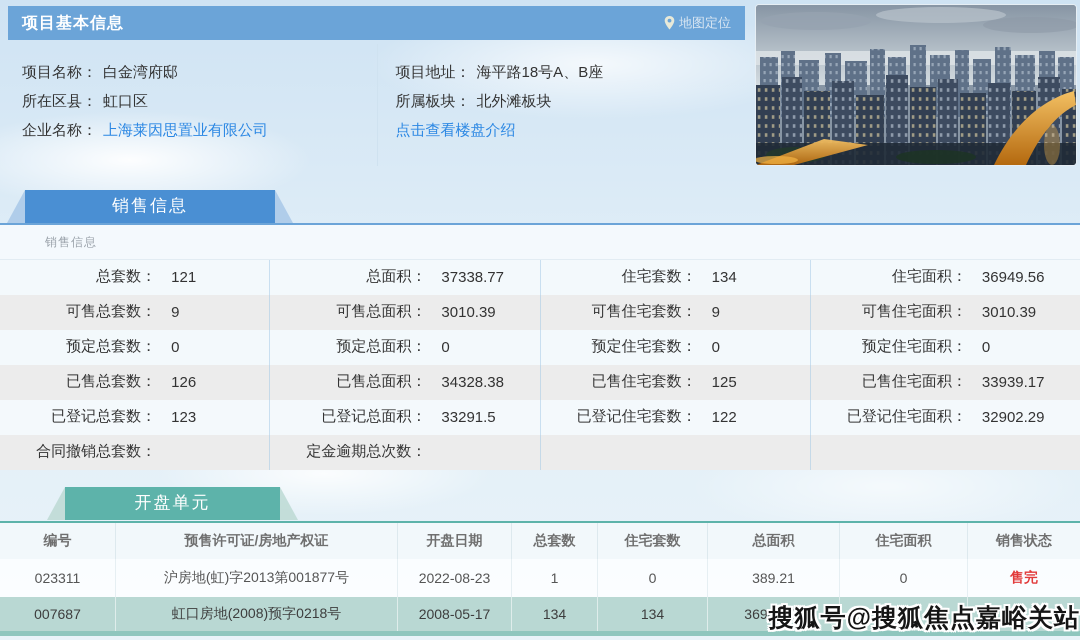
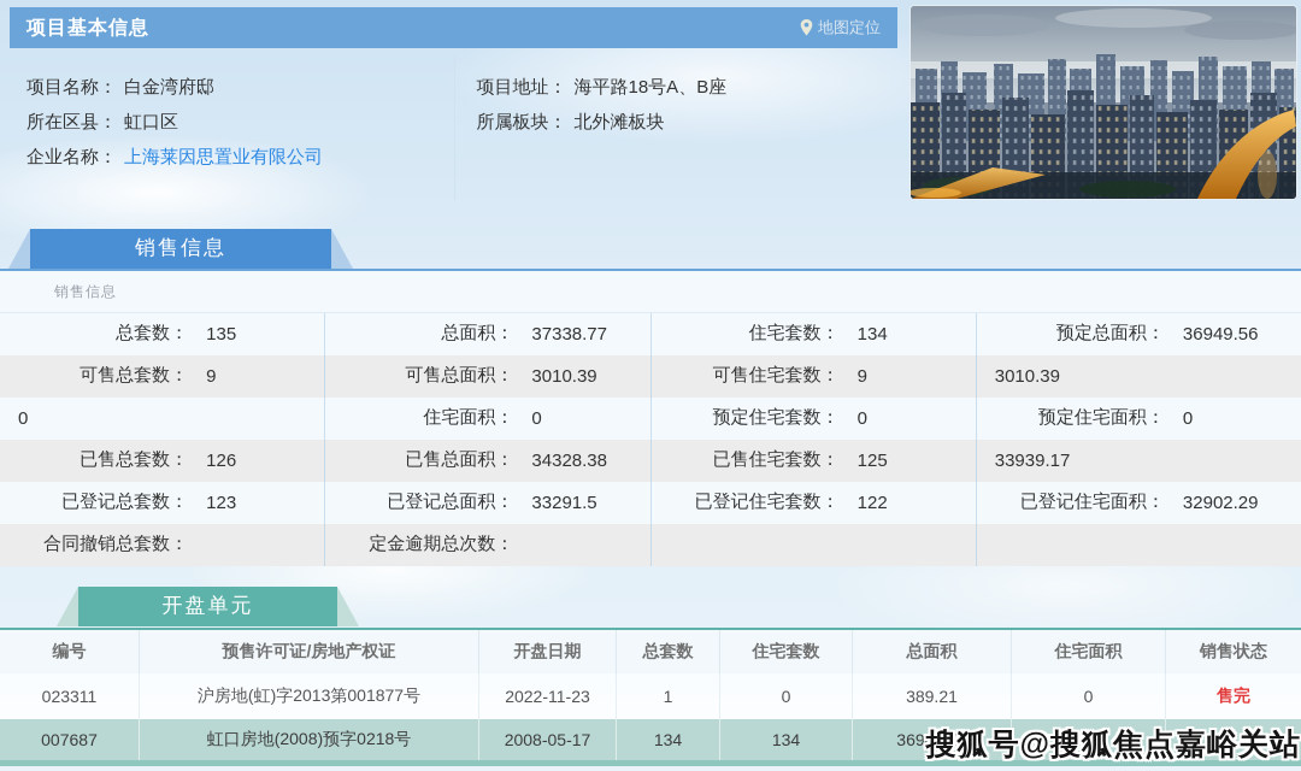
  项目基本信息
  地图定位
  项目名称： 白金湾府邸
  所在区县： 虹口区
  企业名称： 上海莱因思置业有限公司
  项目地址： 海平路18号A、B座
  所属板块： 北外滩板块
- 点击查看楼盘介绍
  销售信息
  销售信息
  总套数：
- 121
+ 135
  总面积：
  37338.77
  住宅套数：
  134
- 住宅面积：
+ 预定总面积：
  36949.56
  可售总套数：
  9
  可售总面积：
  3010.39
  可售住宅套数：
  9
- 可售住宅面积：
  3010.39
- 预定总套数：
  0
- 预定总面积：
+ 住宅面积：
  0
  预定住宅套数：
  0
  预定住宅面积：
  0
  已售总套数：
  126
  已售总面积：
  34328.38
  已售住宅套数：
  125
- 已售住宅面积：
  33939.17
  已登记总套数：
  123
  已登记总面积：
  33291.5
  已登记住宅套数：
  122
  已登记住宅面积：
  32902.29
  合同撤销总套数：
  定金逾期总次数：
  开盘单元
  编号
  预售许可证/房地产权证
  开盘日期
  总套数
  住宅套数
  总面积
  住宅面积
  销售状态
  023311
  沪房地(虹)字2013第001877号
- 2022-08-23
+ 2022-11-23
  1
  0
  389.21
  0
  售完
  007687
  虹口房地(2008)预字0218号
  2008-05-17
  134
  134
  36949.56
  搜狐号@搜狐焦点嘉峪关站
